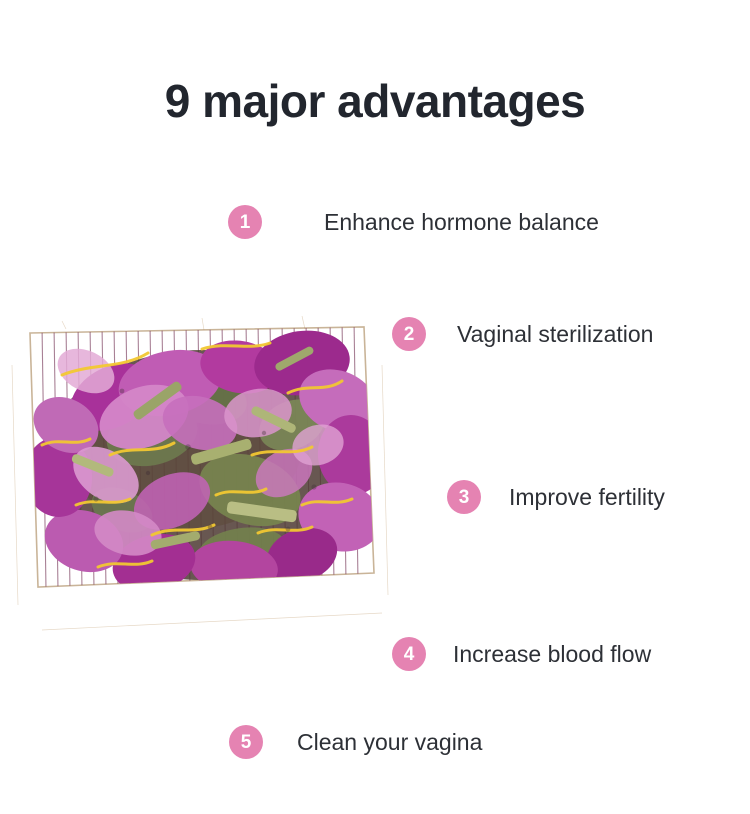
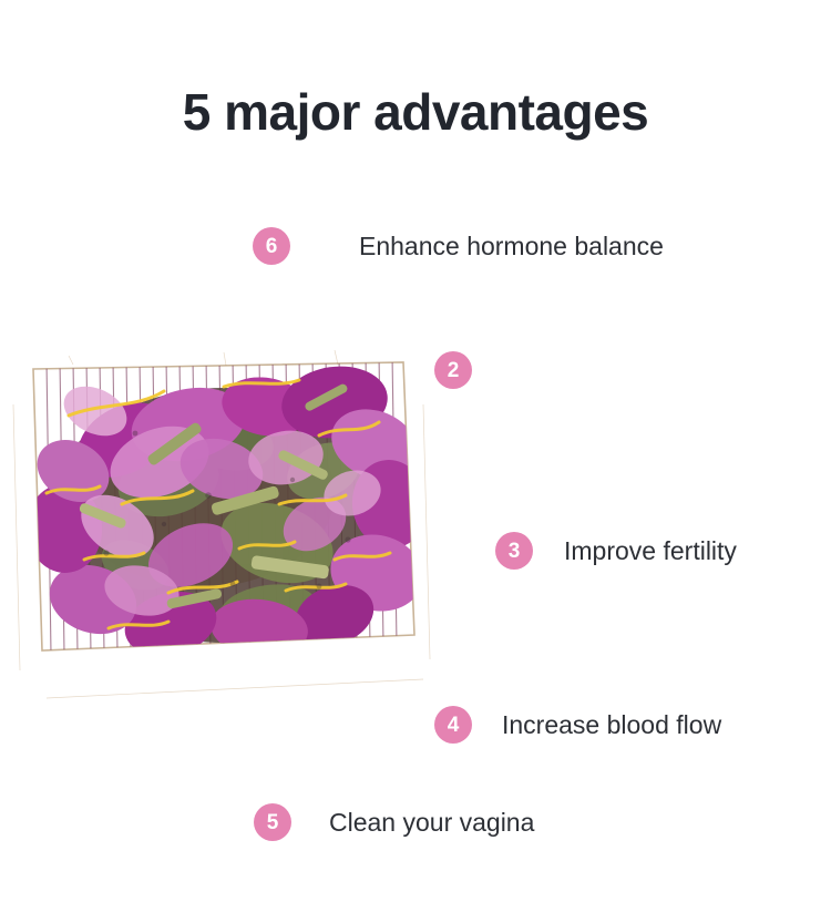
- 9 major advantages
+ 5 major advantages
- 1
+ 6
  Enhance hormone balance
  2
- Vaginal sterilization
  3
  Improve fertility
  4
  Increase blood flow
  5
  Clean your vagina
